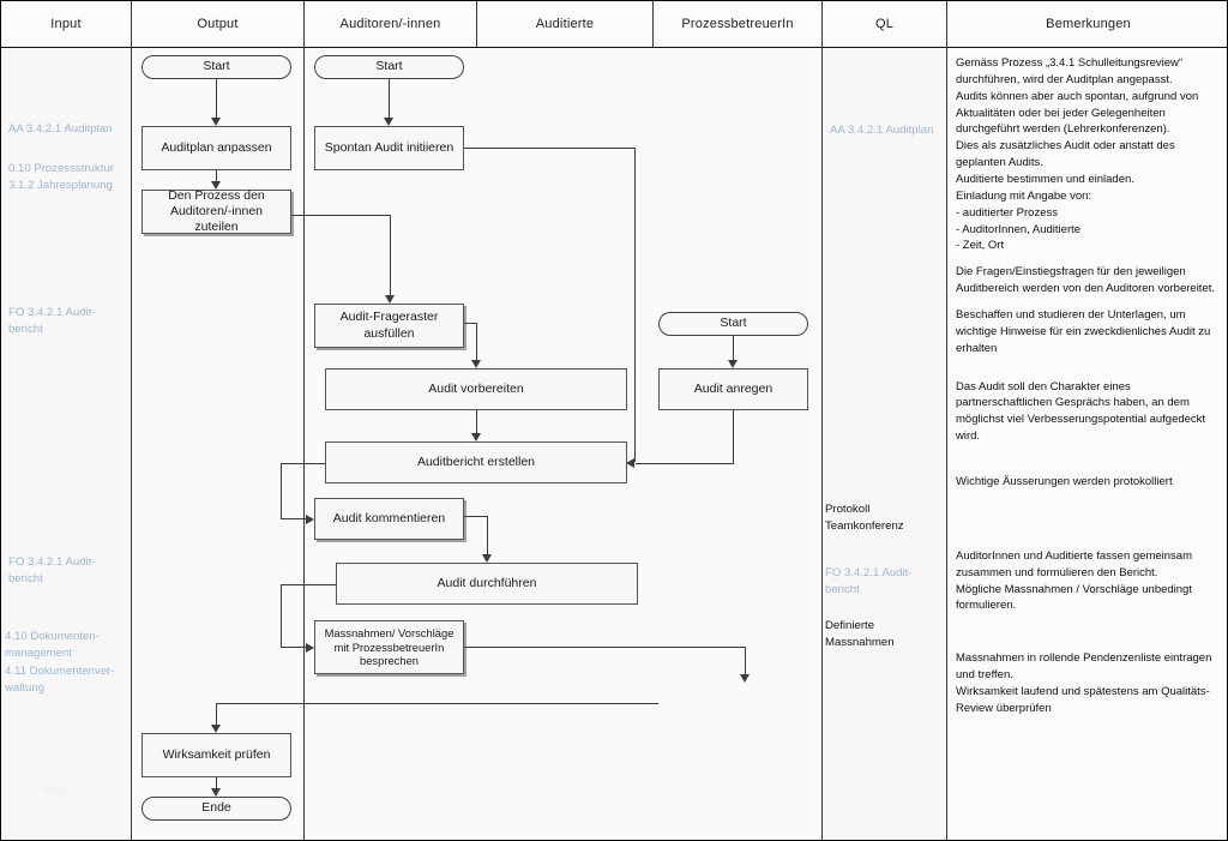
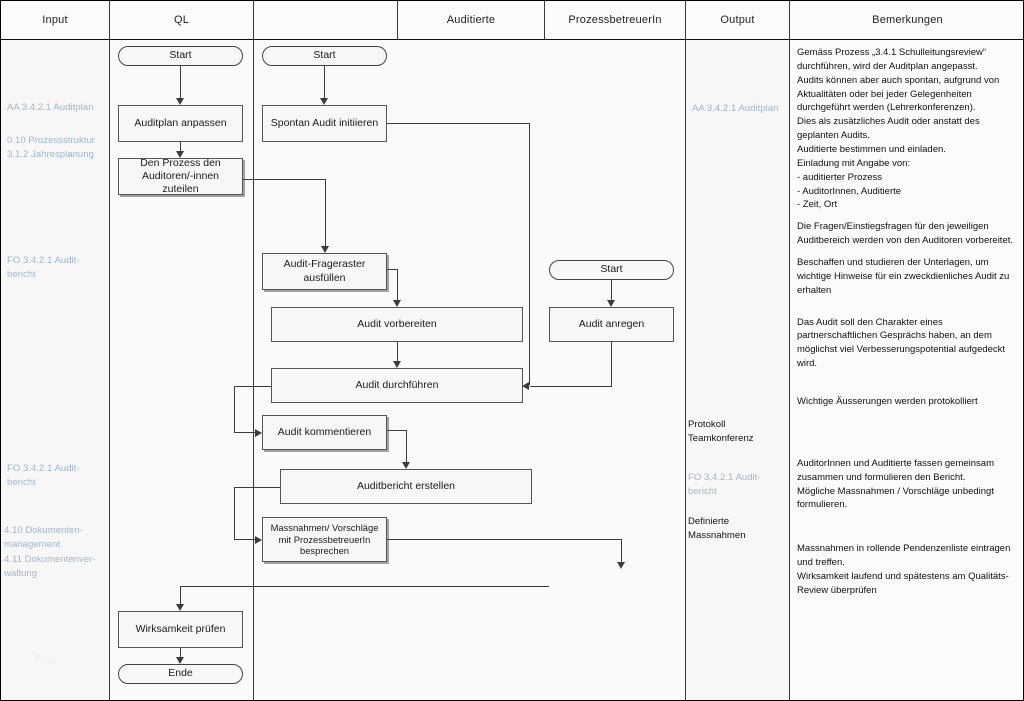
  Input
- Output
+ QL
- Auditoren/-innen
  Auditierte
  ProzessbetreuerIn
- QL
+ Output
  Bemerkungen
  AA 3.4.2.1 Auditplan
  0.10 Prozessstruktur
  3.1.2 Jahresplanung
  FO 3.4.2.1 Audit-
  bericht
  FO 3.4.2.1 Audit-
  bericht
  4.10 Dokumenten-
  management
  4.11 Dokumentenver-
  waltung
  AA 3.4.2.1 Auditplan
  Protokoll
  Teamkonferenz
  FO 3.4.2.1 Audit-
  bericht
  Definierte
  Massnahmen
  Gemäss Prozess „3.4.1 Schulleitungsreview“ durchführen, wird der Auditplan angepasst.
  Audits können aber auch spontan, aufgrund von Aktualitäten oder bei jeder Gelegenheiten durchgeführt werden (Lehrerkonferenzen).
  Dies als zusätzliches Audit oder anstatt des geplanten Audits.
  Auditierte bestimmen und einladen.
  Einladung mit Angabe von:
  - auditierter Prozess
  - AuditorInnen, Auditierte
  - Zeit, Ort
  Die Fragen/Einstiegsfragen für den jeweiligen Auditbereich werden von den Auditoren vorbereitet.
  Beschaffen und studieren der Unterlagen, um wichtige Hinweise für ein zweckdienliches Audit zu erhalten
  Das Audit soll den Charakter eines partnerschaftlichen Gesprächs haben, an dem möglichst viel Verbesserungspotential aufgedeckt wird.
  Wichtige Äusserungen werden protokolliert
  AuditorInnen und Auditierte fassen gemeinsam zusammen und formulieren den Bericht.
  Mögliche Massnahmen / Vorschläge unbedingt formulieren.
  Massnahmen in rollende Pendenzenliste eintragen und treffen.
  Wirksamkeit laufend und spätestens am Qualitäts-Review überprüfen
  Start
  Start
  Auditplan anpassen
  Spontan Audit initiieren
  Den Prozess den
  Auditoren/-innen zuteilen
  Audit-Frageraster
  ausfüllen
  Start
  Audit vorbereiten
  Audit anregen
- Auditbericht erstellen
+ Audit durchführen
  Audit kommentieren
- Audit durchführen
+ Auditbericht erstellen
  Massnahmen/ Vorschläge
  mit ProzessbetreuerIn
  besprechen
  Wirksamkeit prüfen
  Ende
